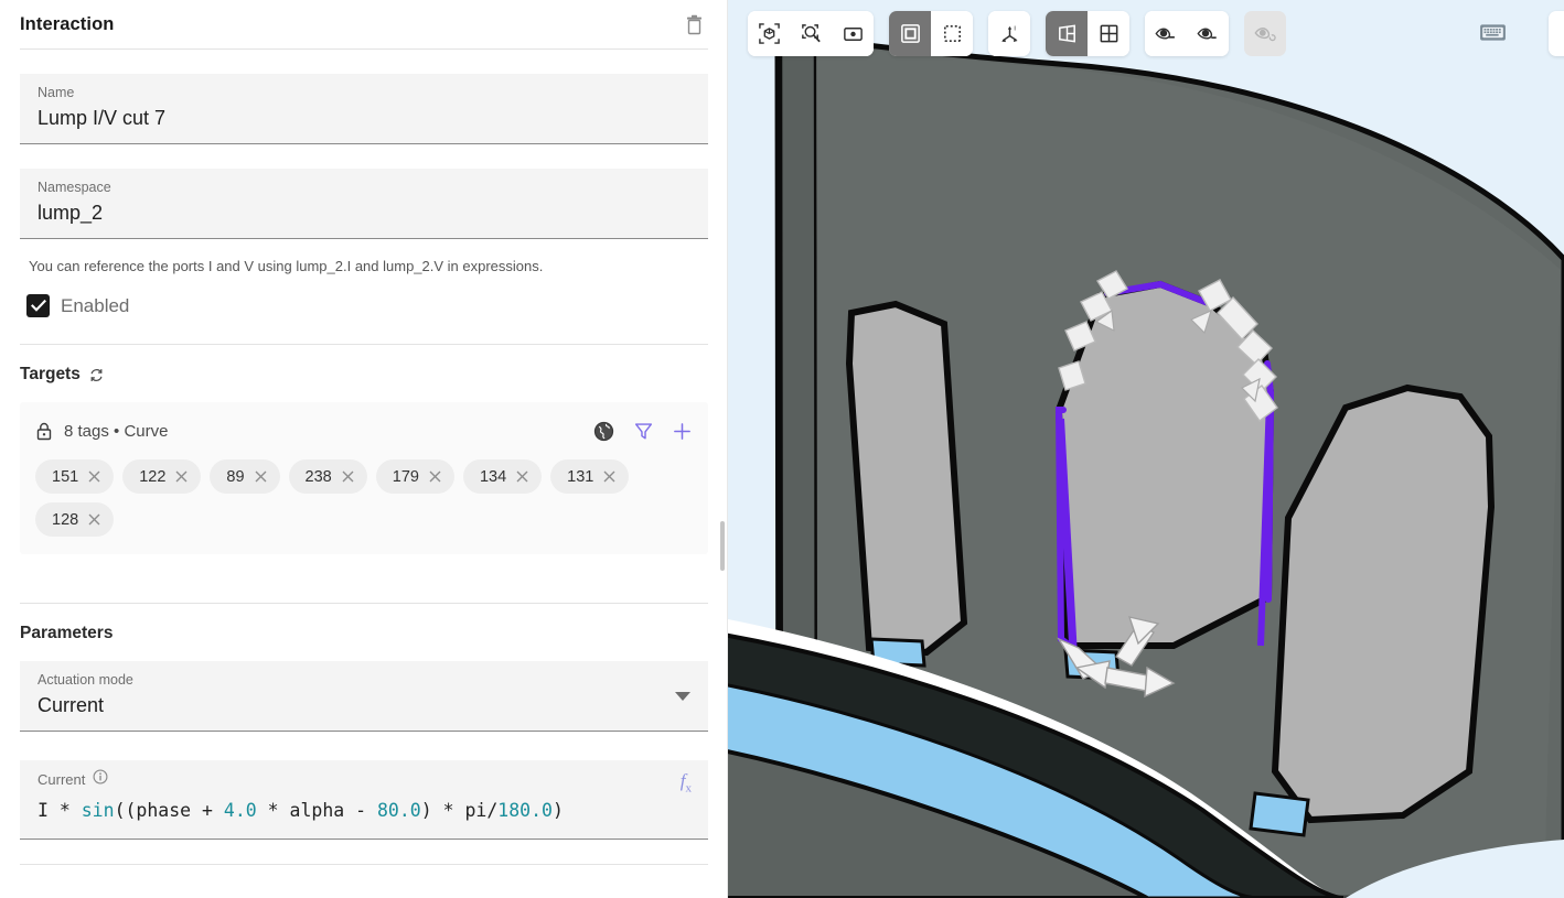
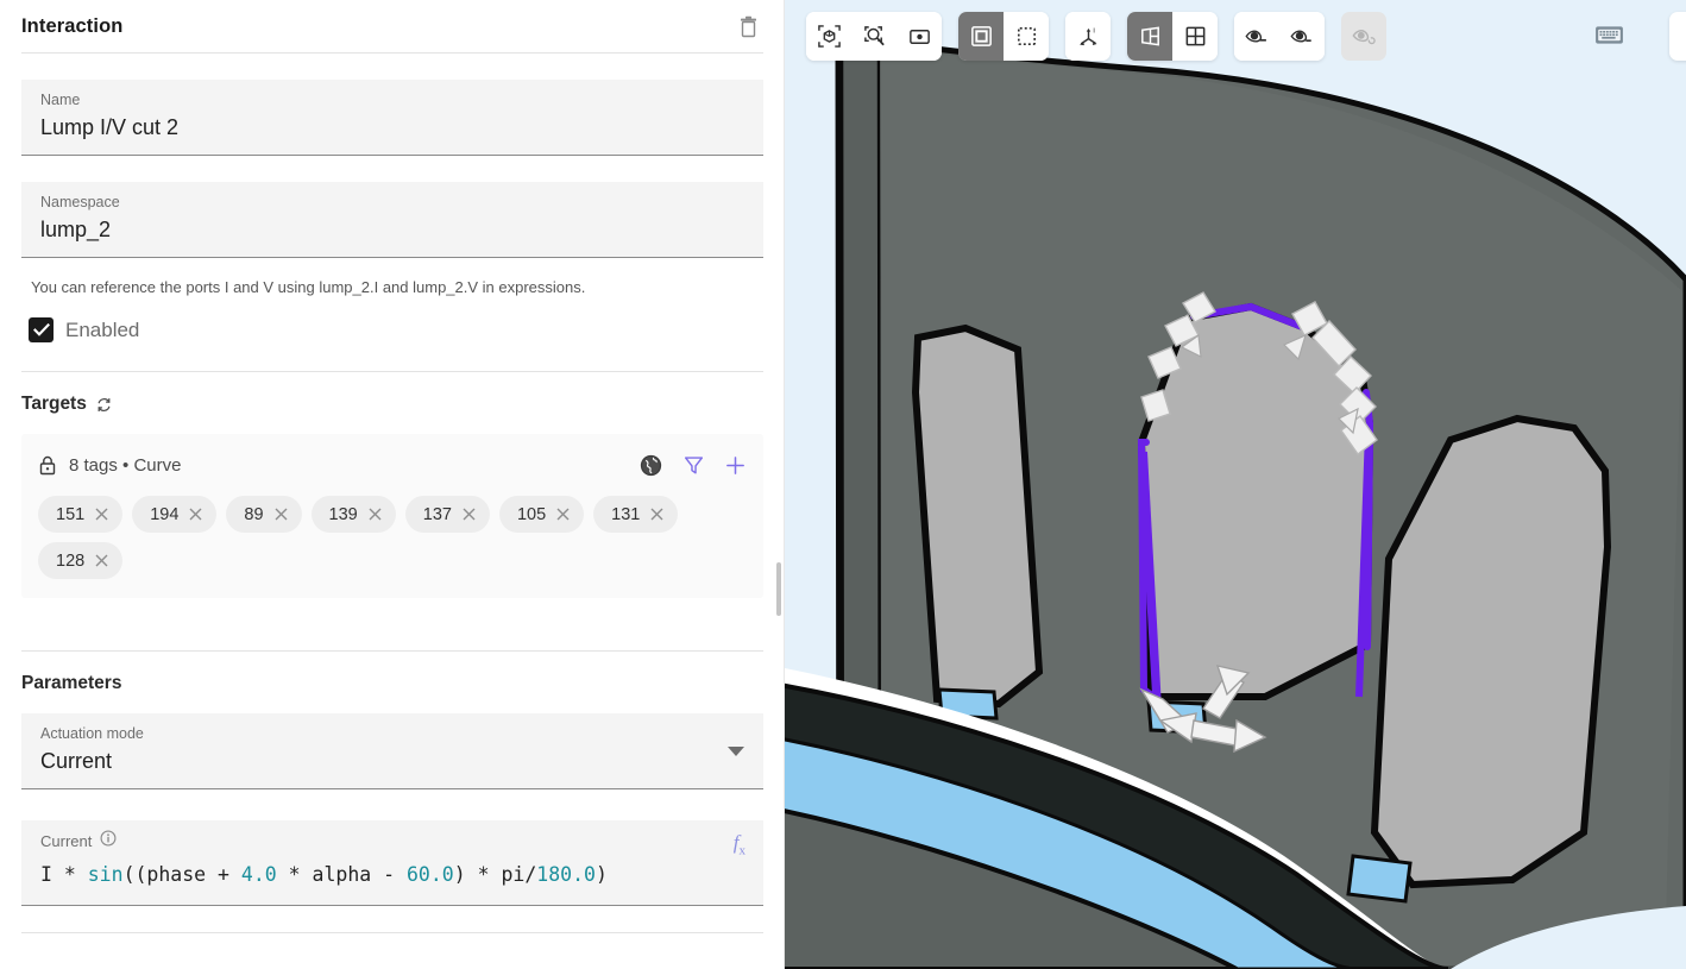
  Interaction
  Name
- Lump I/V cut 7
+ Lump I/V cut 2
  Namespace
  lump_2
  You can reference the ports I and V using lump_2.I and lump_2.V in expressions.
  Enabled
  Targets
  8 tags • Curve
  151
- 122
+ 194
  89
- 238
+ 139
- 179
+ 137
- 134
+ 105
  131
  128
  Parameters
  Actuation mode
  Current
  Current
- I * sin((phase + 4.0 * alpha - 80.0) * pi/180.0)
+ I * sin((phase + 4.0 * alpha - 60.0) * pi/180.0)
  fx
